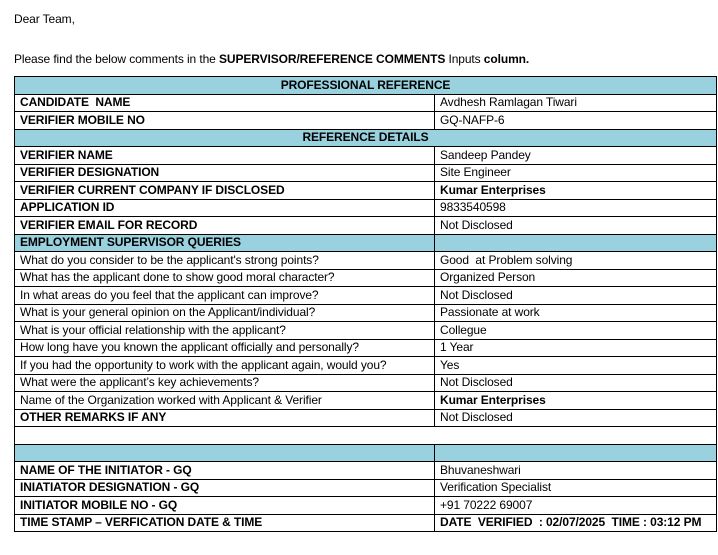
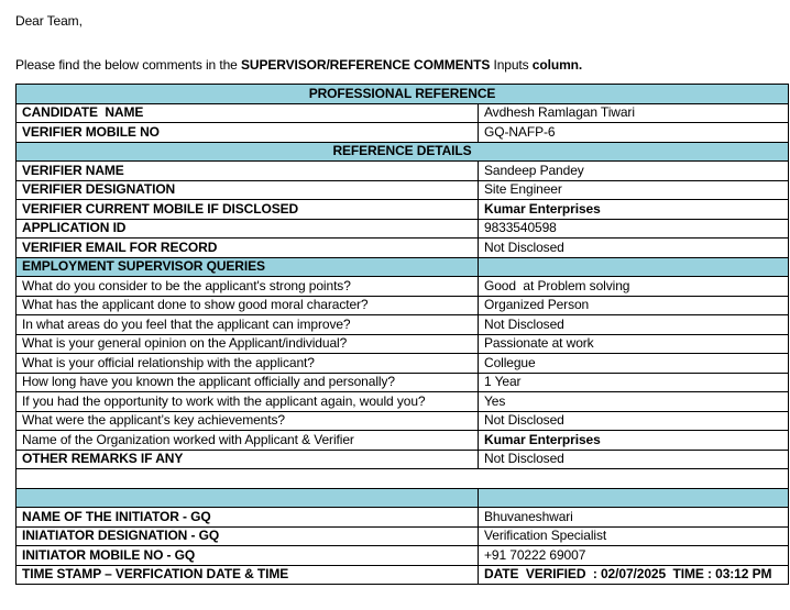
  Dear Team,
  Please find the below comments in the SUPERVISOR/REFERENCE COMMENTS Inputs column.
  PROFESSIONAL REFERENCE
  CANDIDATE NAME	Avdhesh Ramlagan Tiwari
  VERIFIER MOBILE NO	GQ-NAFP-6
  REFERENCE DETAILS
  VERIFIER NAME	Sandeep Pandey
  VERIFIER DESIGNATION	Site Engineer
- VERIFIER CURRENT COMPANY IF DISCLOSED	Kumar Enterprises
+ VERIFIER CURRENT MOBILE IF DISCLOSED	Kumar Enterprises
  APPLICATION ID	9833540598
  VERIFIER EMAIL FOR RECORD	Not Disclosed
  EMPLOYMENT SUPERVISOR QUERIES
  What do you consider to be the applicant's strong points?	Good at Problem solving
  What has the applicant done to show good moral character?	Organized Person
  In what areas do you feel that the applicant can improve?	Not Disclosed
  What is your general opinion on the Applicant/individual?	Passionate at work
  What is your official relationship with the applicant?	Collegue
  How long have you known the applicant officially and personally?	1 Year
  If you had the opportunity to work with the applicant again, would you?	Yes
  What were the applicant’s key achievements?	Not Disclosed
  Name of the Organization worked with Applicant & Verifier	Kumar Enterprises
  OTHER REMARKS IF ANY	Not Disclosed
  NAME OF THE INITIATOR - GQ	Bhuvaneshwari
  INIATIATOR DESIGNATION - GQ	Verification Specialist
  INITIATOR MOBILE NO - GQ	+91 70222 69007
  TIME STAMP – VERFICATION DATE & TIME	DATE VERIFIED : 02/07/2025 TIME : 03:12 PM
